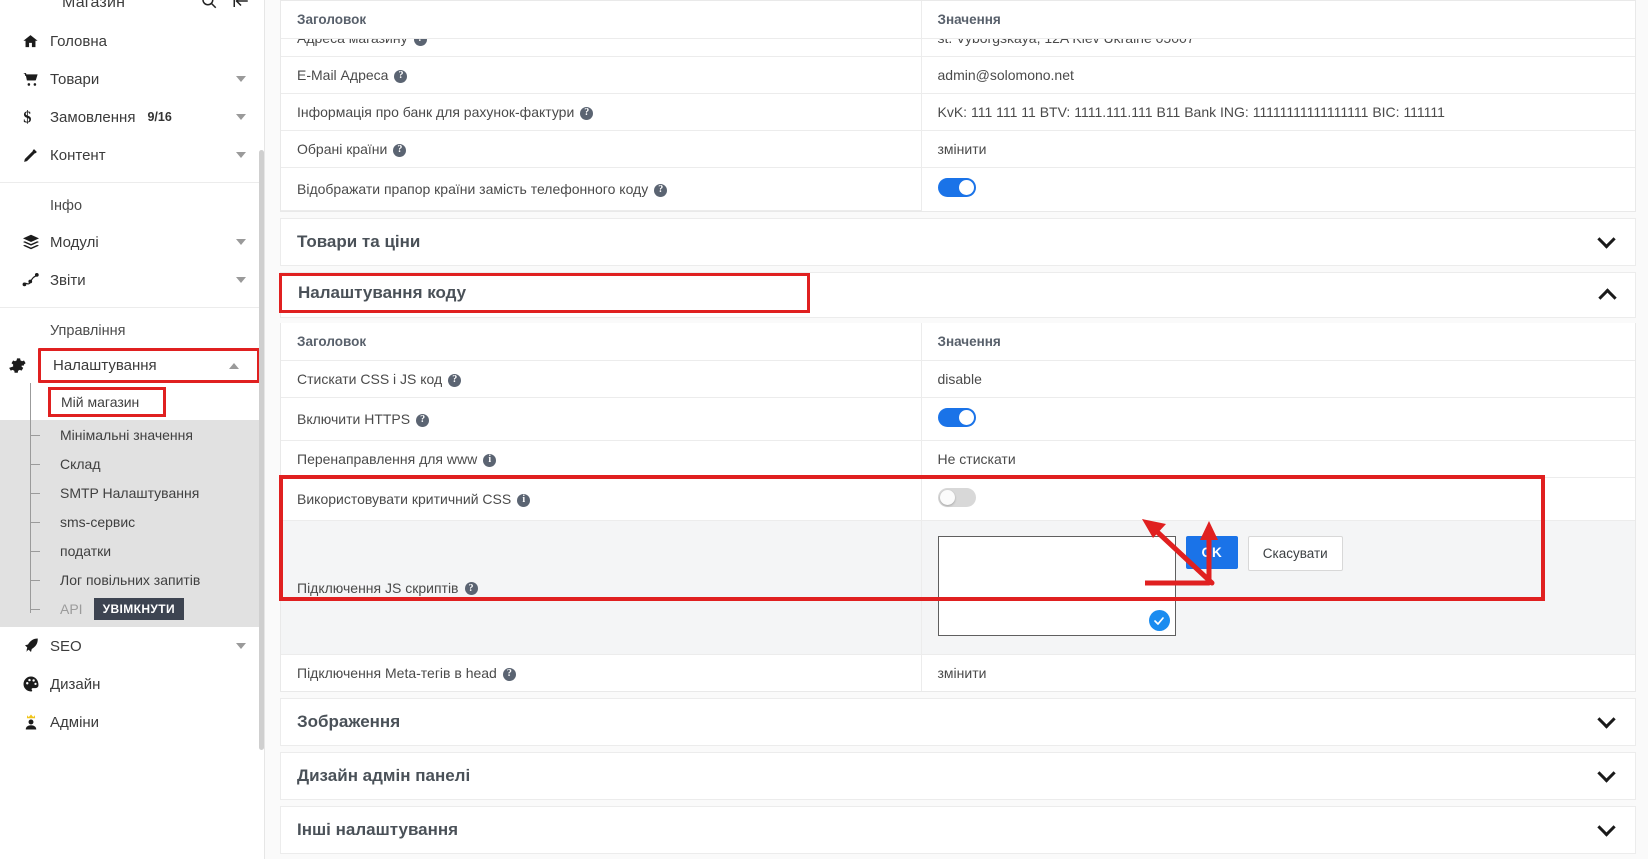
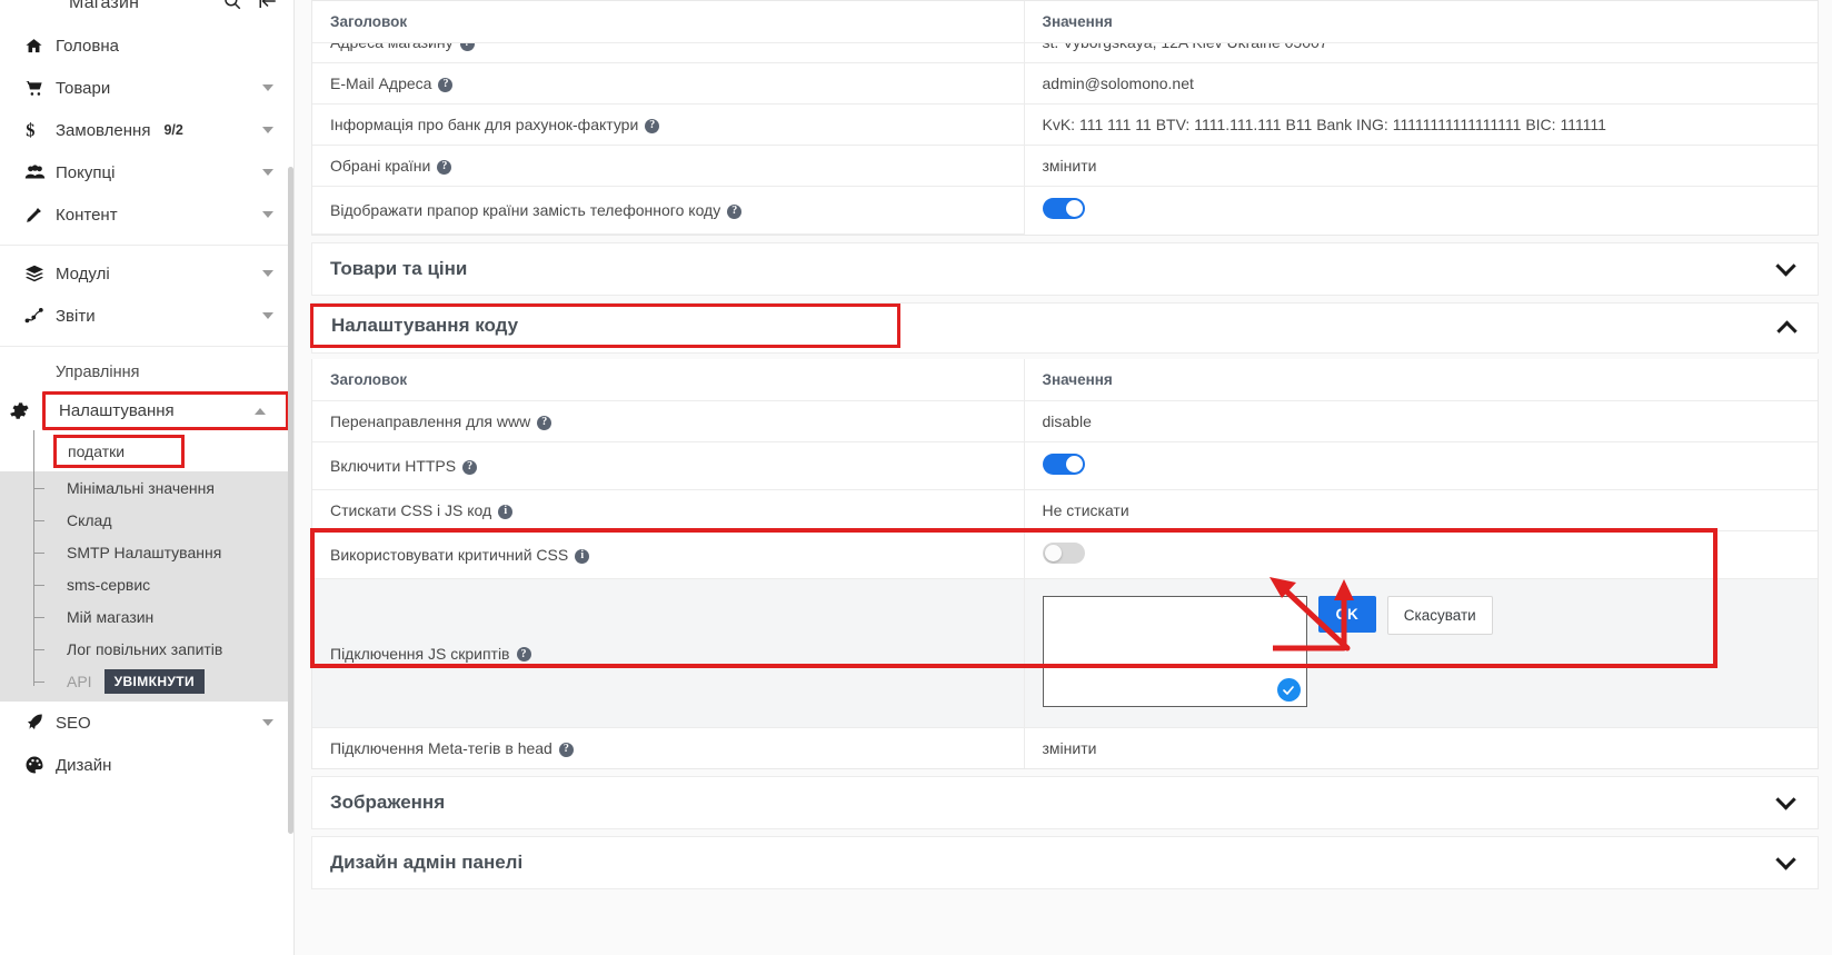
  Магазин
  Головна
  Товари
  $
  Замовлення
- 9/16
+ 9/2
+ Покупці
  Контент
- Інфо
  Модулі
  Звіти
  Управління
  Налаштування
- Мій магазин
+ податки
  Мінімальні значення
  Склад
  SMTP Налаштування
  sms-сервис
- податки
+ Мій магазин
  Лог повільних запитів
  API
  УВІМКНУТИ
  SEO
  Дизайн
- Адміни
  Заголовок	Значення
  E-Mail Адреса ?	admin@solomono.net
  Інформація про банк для рахунок-фактури ?	KvK: 111 111 11 BTV: 1111.111.111 B11 Bank ING: 11111111111111111 BIC: 111111
  Обрані країни ?	змінити
  Відображати прапор країни замість телефонного коду ?
  Товари та ціни
  Налаштування коду
  Заголовок	Значення
- Стискати CSS і JS код ?	disable
+ Перенаправлення для www ?	disable
  Включити HTTPS ?
- Перенаправлення для www i	Не стискати
+ Стискати CSS і JS код i	Не стискати
  Використовувати критичний CSS i
  Підключення JS скриптів ?	K Скасувати
  Підключення Meta-тегів в head ?	змінити
  Зображення
  Дизайн адмін панелі
- Інші налаштування
